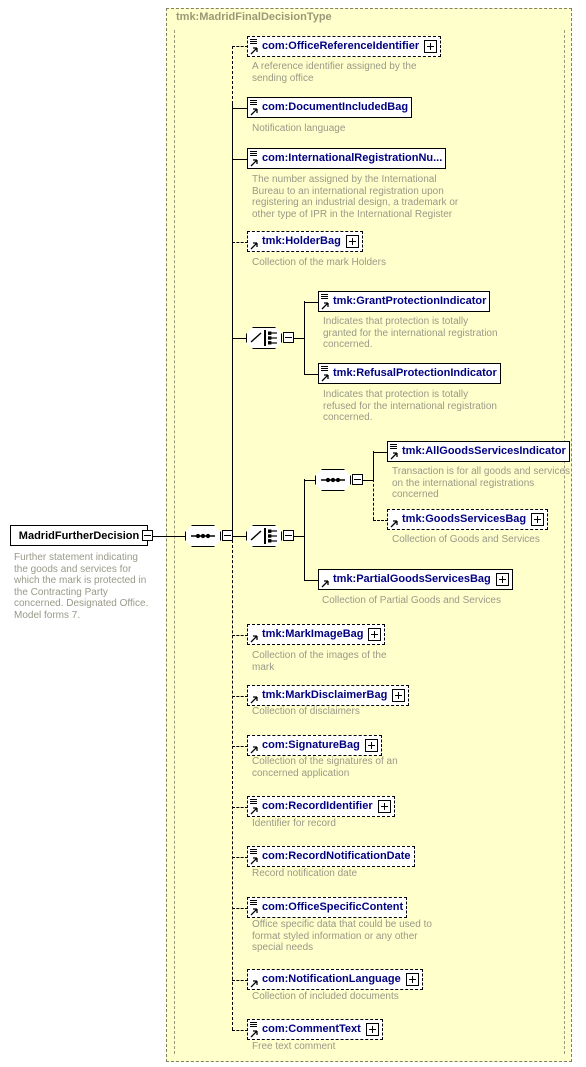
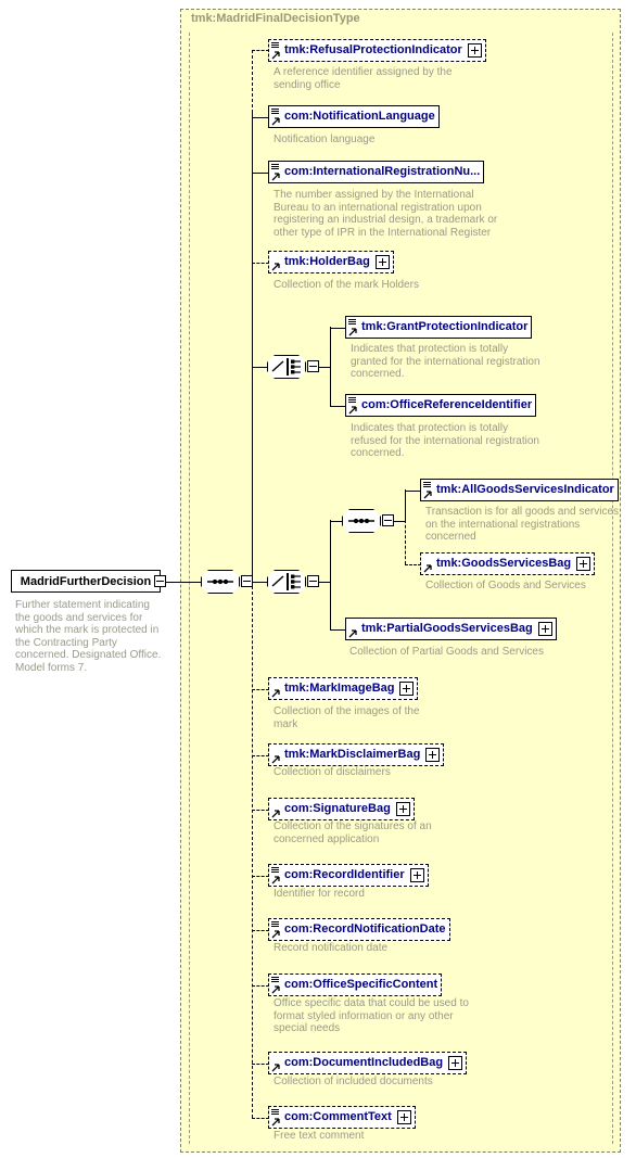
  tmk:MadridFinalDecisionType
  MadridFurtherDecision
  Further statement indicating the goods and services for which the mark is protected in the Contracting Party concerned. Designated Office. Model forms 7.
- com:OfficeReferenceIdentifier
+ tmk:RefusalProtectionIndicator
  A reference identifier assigned by the sending office
- com:DocumentIncludedBag
+ com:NotificationLanguage
  Notification language
  com:InternationalRegistrationNu...
  The number assigned by the International Bureau to an international registration upon registering an industrial design, a trademark or other type of IPR in the International Register
  tmk:HolderBag
  Collection of the mark Holders
  tmk:GrantProtectionIndicator
  Indicates that protection is totally granted for the international registration concerned.
- tmk:RefusalProtectionIndicator
+ com:OfficeReferenceIdentifier
  Indicates that protection is totally refused for the international registration concerned.
  tmk:AllGoodsServicesIndicator
  Transaction is for all goods and services on the international registrations concerned
  tmk:GoodsServicesBag
  Collection of Goods and Services
  tmk:PartialGoodsServicesBag
  Collection of Partial Goods and Services
  tmk:MarkImageBag
  Collection of the images of the mark
  tmk:MarkDisclaimerBag
  Collection of disclaimers
  com:SignatureBag
  Collection of the signatures of an concerned application
  com:RecordIdentifier
  Identifier for record
  com:RecordNotificationDate
  Record notification date
  com:OfficeSpecificContent
  Office specific data that could be used to format styled information or any other special needs
- com:NotificationLanguage
+ com:DocumentIncludedBag
  Collection of included documents
  com:CommentText
  Free text comment
